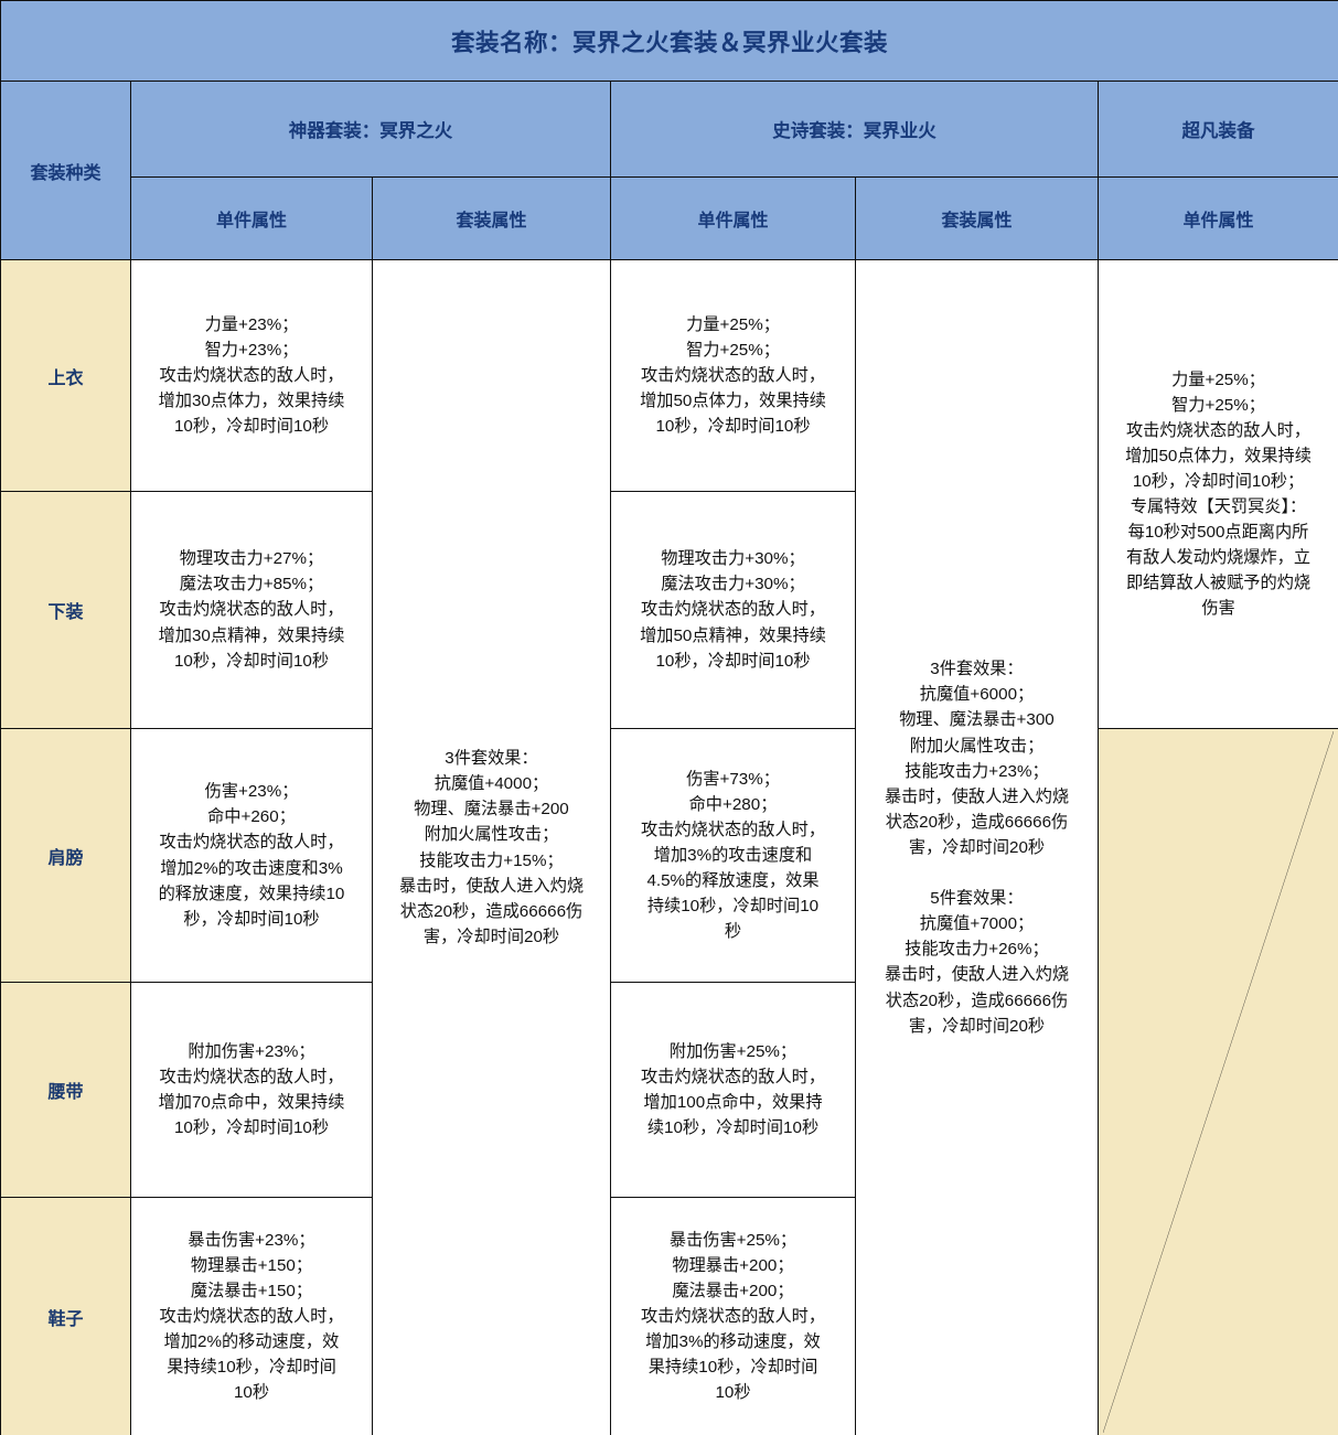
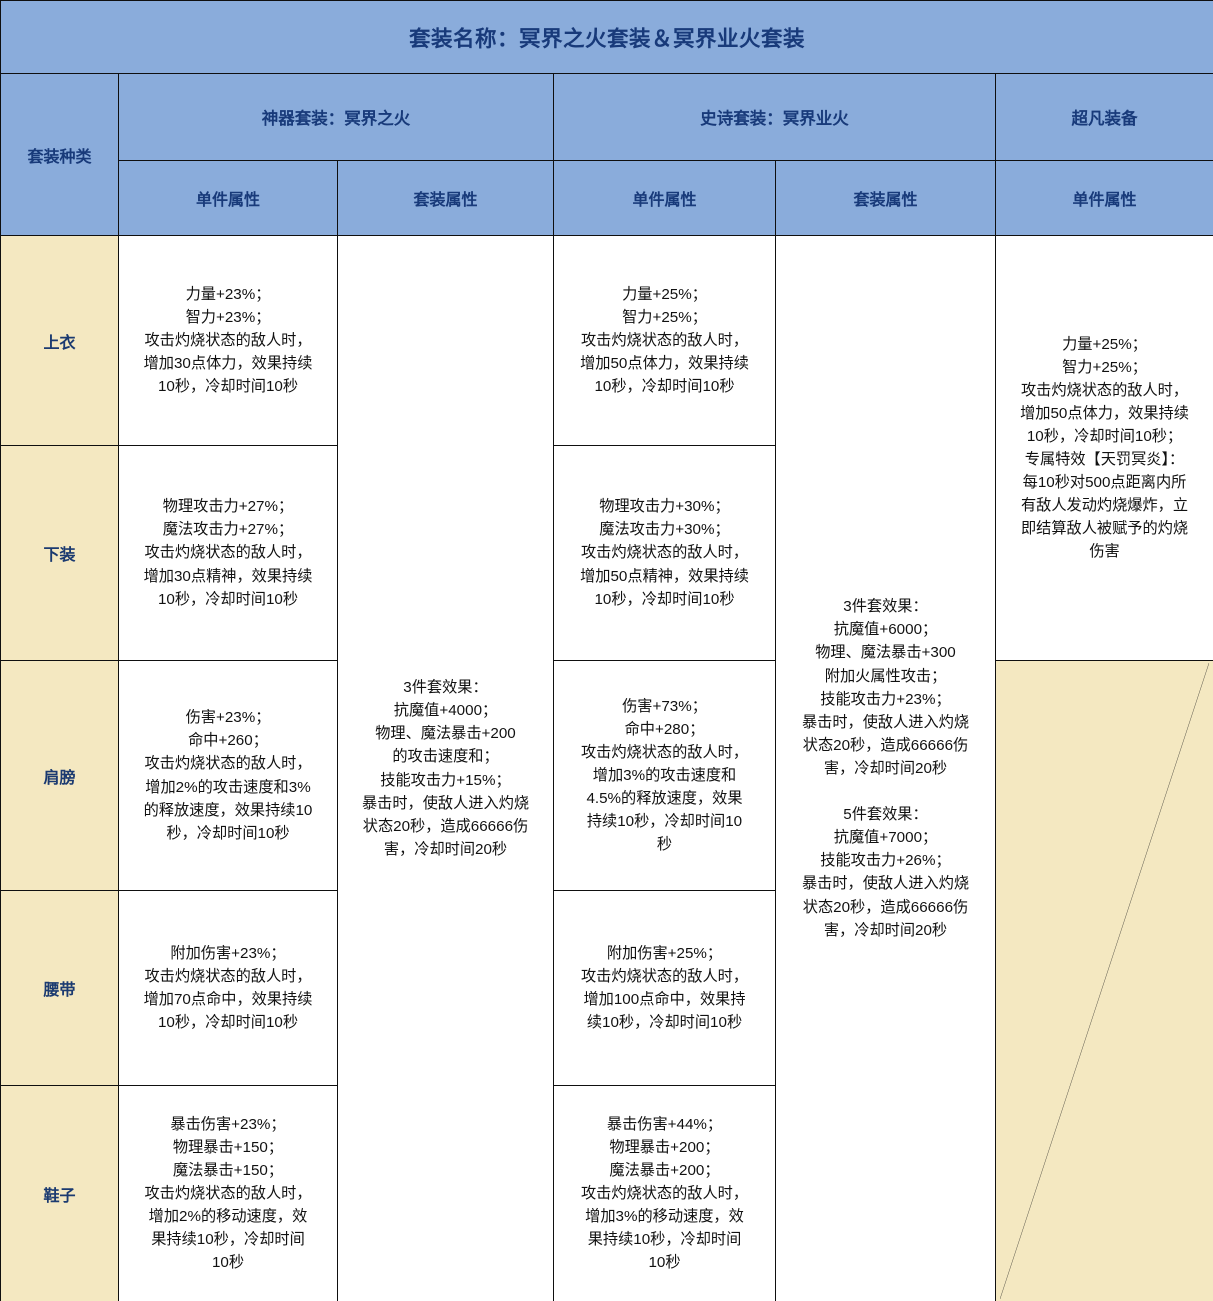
  套装名称：冥界之火套装＆冥界业火套装
  套装种类	神器套装：冥界之火	史诗套装：冥界业火	超凡装备
  单件属性	套装属性	单件属性	套装属性	单件属性
- 上衣	力量+23%； 智力+23%； 攻击灼烧状态的敌人时， 增加30点体力，效果持续 10秒，冷却时间10秒	3件套效果： 抗魔值+4000； 物理、魔法暴击+200 附加火属性攻击； 技能攻击力+15%； 暴击时，使敌人进入灼烧 状态20秒，造成66666伤 害，冷却时间20秒	力量+25%； 智力+25%； 攻击灼烧状态的敌人时， 增加50点体力，效果持续 10秒，冷却时间10秒	3件套效果： 抗魔值+6000； 物理、魔法暴击+300 附加火属性攻击； 技能攻击力+23%； 暴击时，使敌人进入灼烧 状态20秒，造成66666伤 害，冷却时间20秒 5件套效果： 抗魔值+7000； 技能攻击力+26%； 暴击时，使敌人进入灼烧 状态20秒，造成66666伤 害，冷却时间20秒	力量+25%； 智力+25%； 攻击灼烧状态的敌人时， 增加50点体力，效果持续 10秒，冷却时间10秒； 专属特效【天罚冥炎】： 每10秒对500点距离内所 有敌人发动灼烧爆炸，立 即结算敌人被赋予的灼烧 伤害
+ 上衣	力量+23%； 智力+23%； 攻击灼烧状态的敌人时， 增加30点体力，效果持续 10秒，冷却时间10秒	3件套效果： 抗魔值+4000； 物理、魔法暴击+200 的攻击速度和； 技能攻击力+15%； 暴击时，使敌人进入灼烧 状态20秒，造成66666伤 害，冷却时间20秒	力量+25%； 智力+25%； 攻击灼烧状态的敌人时， 增加50点体力，效果持续 10秒，冷却时间10秒	3件套效果： 抗魔值+6000； 物理、魔法暴击+300 附加火属性攻击； 技能攻击力+23%； 暴击时，使敌人进入灼烧 状态20秒，造成66666伤 害，冷却时间20秒 5件套效果： 抗魔值+7000； 技能攻击力+26%； 暴击时，使敌人进入灼烧 状态20秒，造成66666伤 害，冷却时间20秒	力量+25%； 智力+25%； 攻击灼烧状态的敌人时， 增加50点体力，效果持续 10秒，冷却时间10秒； 专属特效【天罚冥炎】： 每10秒对500点距离内所 有敌人发动灼烧爆炸，立 即结算敌人被赋予的灼烧 伤害
- 下装	物理攻击力+27%； 魔法攻击力+85%； 攻击灼烧状态的敌人时， 增加30点精神，效果持续 10秒，冷却时间10秒	物理攻击力+30%； 魔法攻击力+30%； 攻击灼烧状态的敌人时， 增加50点精神，效果持续 10秒，冷却时间10秒
+ 下装	物理攻击力+27%； 魔法攻击力+27%； 攻击灼烧状态的敌人时， 增加30点精神，效果持续 10秒，冷却时间10秒	物理攻击力+30%； 魔法攻击力+30%； 攻击灼烧状态的敌人时， 增加50点精神，效果持续 10秒，冷却时间10秒
  肩膀	伤害+23%； 命中+260； 攻击灼烧状态的敌人时， 增加2%的攻击速度和3% 的释放速度，效果持续10 秒，冷却时间10秒	伤害+73%； 命中+280； 攻击灼烧状态的敌人时， 增加3%的攻击速度和 4.5%的释放速度，效果 持续10秒，冷却时间10 秒
  腰带	附加伤害+23%； 攻击灼烧状态的敌人时， 增加70点命中，效果持续 10秒，冷却时间10秒	附加伤害+25%； 攻击灼烧状态的敌人时， 增加100点命中，效果持 续10秒，冷却时间10秒
- 鞋子	暴击伤害+23%； 物理暴击+150； 魔法暴击+150； 攻击灼烧状态的敌人时， 增加2%的移动速度，效 果持续10秒，冷却时间 10秒	暴击伤害+25%； 物理暴击+200； 魔法暴击+200； 攻击灼烧状态的敌人时， 增加3%的移动速度，效 果持续10秒，冷却时间 10秒
+ 鞋子	暴击伤害+23%； 物理暴击+150； 魔法暴击+150； 攻击灼烧状态的敌人时， 增加2%的移动速度，效 果持续10秒，冷却时间 10秒	暴击伤害+44%； 物理暴击+200； 魔法暴击+200； 攻击灼烧状态的敌人时， 增加3%的移动速度，效 果持续10秒，冷却时间 10秒
